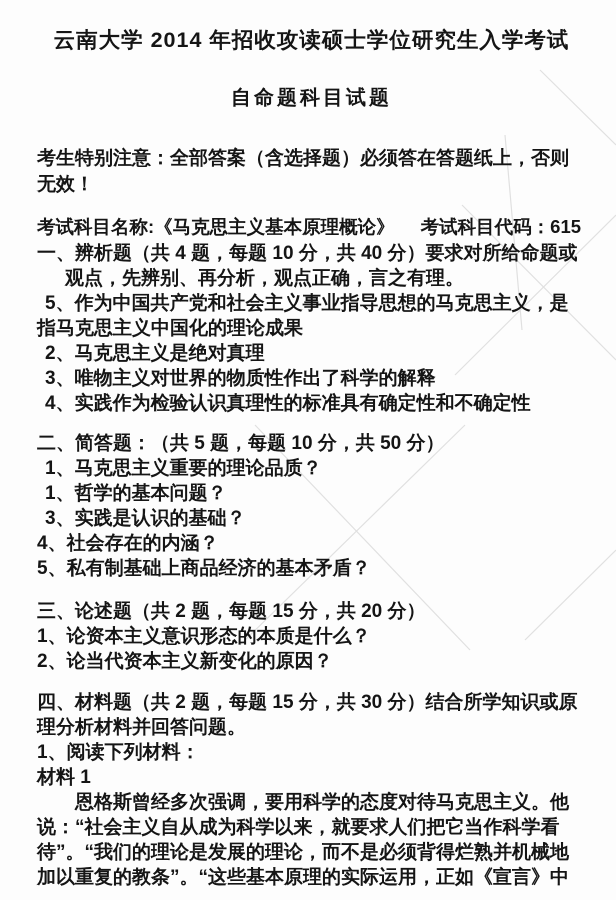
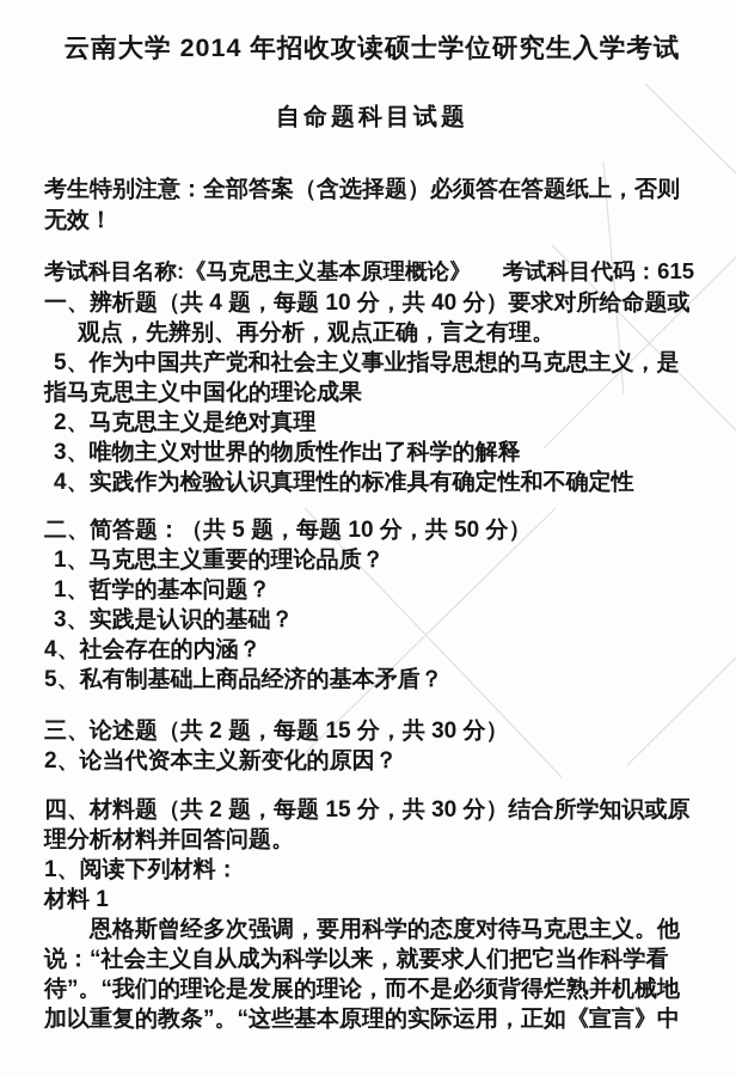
  云南大学 2014 年招收攻读硕士学位研究生入学考试
  自命题科目试题
  考生特别注意：全部答案（含选择题）必须答在答题纸上，否则无效！
  考试科目名称:《马克思主义基本原理概论》
  考试科目代码：615
  一、辨析题（共 4 题，每题 10 分，共 40 分）要求对所给命题或观点，先辨别、再分析，观点正确，言之有理。
  5、作为中国共产党和社会主义事业指导思想的马克思主义，是指马克思主义中国化的理论成果
  2、马克思主义是绝对真理
  3、唯物主义对世界的物质性作出了科学的解释
  4、实践作为检验认识真理性的标准具有确定性和不确定性
  二、简答题：（共 5 题，每题 10 分，共 50 分）
  1、马克思主义重要的理论品质？
  1、哲学的基本问题？
  3、实践是认识的基础？
  4、社会存在的内涵？
  5、私有制基础上商品经济的基本矛盾？
- 三、论述题（共 2 题，每题 15 分，共 20 分）
+ 三、论述题（共 2 题，每题 15 分，共 30 分）
- 1、论资本主义意识形态的本质是什么？
  2、论当代资本主义新变化的原因？
  四、材料题（共 2 题，每题 15 分，共 30 分）结合所学知识或原理分析材料并回答问题。
  1、阅读下列材料：
  材料 1
  恩格斯曾经多次强调，要用科学的态度对待马克思主义。他说：“社会主义自从成为科学以来，就要求人们把它当作科学看待”。“我们的理论是发展的理论，而不是必须背得烂熟并机械地加以重复的教条”。“这些基本原理的实际运用，正如《宣言》中
